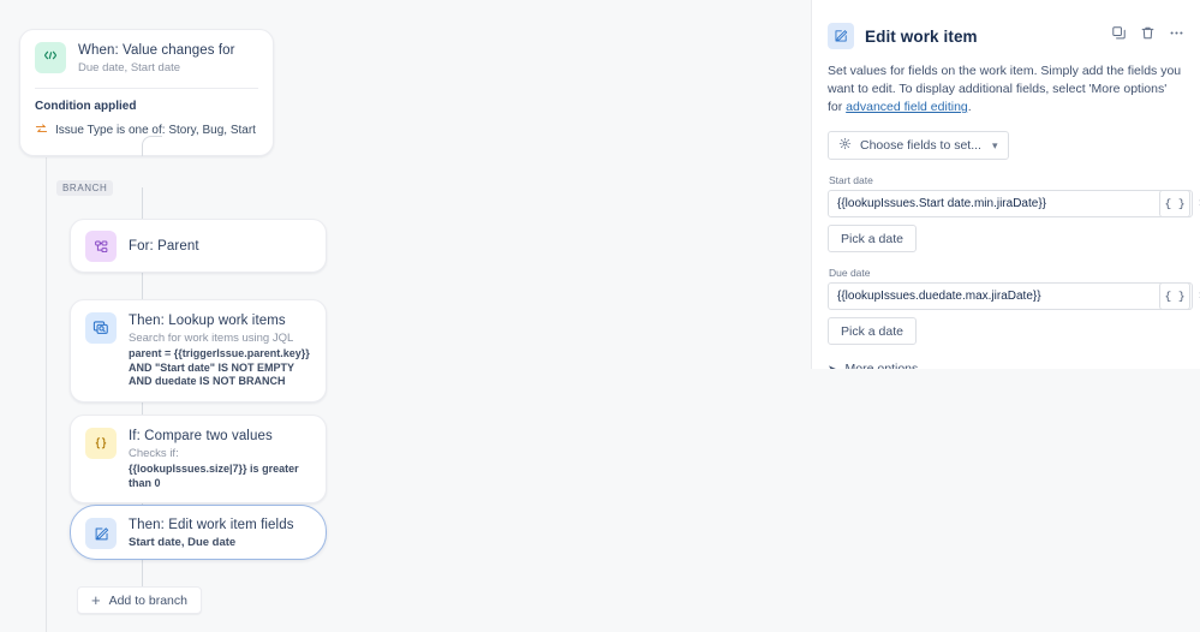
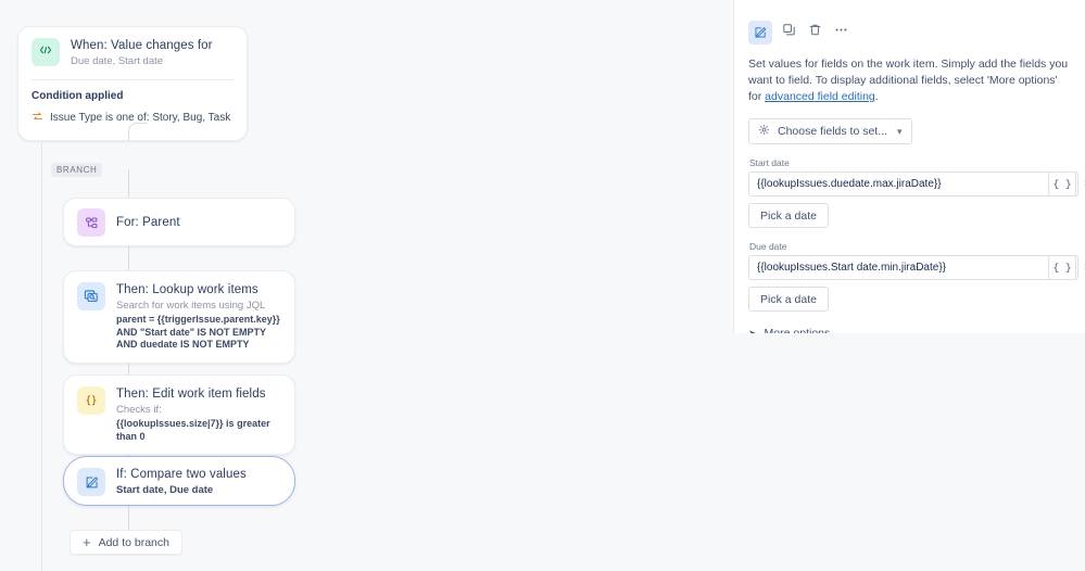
  When: Value changes for
  Due date, Start date
  Condition applied
- Issue Type is one of: Story, Bug, Start
+ Issue Type is one of: Story, Bug, Task
  BRANCH
  For: Parent
  Then: Lookup work items
  Search for work items using JQL
- parent = {{triggerIssue.parent.key}} AND "Start date" IS NOT EMPTY AND duedate IS NOT BRANCH
+ parent = {{triggerIssue.parent.key}} AND "Start date" IS NOT EMPTY AND duedate IS NOT EMPTY
- If: Compare two values
+ Then: Edit work item fields
  Checks if:
  {{lookupIssues.size|7}} is greater than 0
- Then: Edit work item fields
+ If: Compare two values
  Start date, Due date
  +
  Add to branch
- Edit work item
- Set values for fields on the work item. Simply add the fields you want to edit. To display additional fields, select 'More options' for advanced field editing.
+ Set values for fields on the work item. Simply add the fields you want to field. To display additional fields, select 'More options' for advanced field editing.
  Choose fields to set...
  ▾
  Start date
- {{lookupIssues.Start date.min.jiraDate}}
+ {{lookupIssues.duedate.max.jiraDate}}
  { }
  Pick a date
  Due date
- {{lookupIssues.duedate.max.jiraDate}}
+ {{lookupIssues.Start date.min.jiraDate}}
  { }
  Pick a date
  ➤
